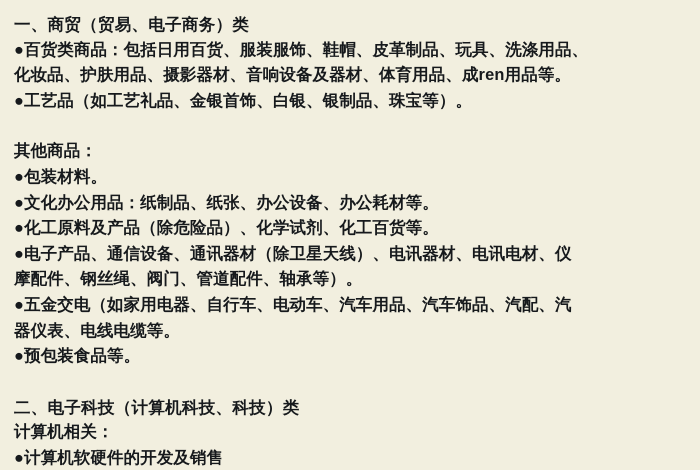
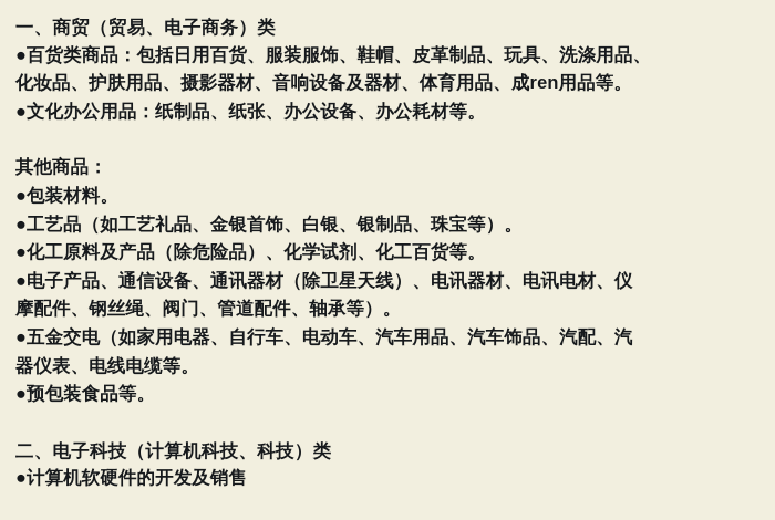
  一、商贸（贸易、电子商务）类
  ●百货类商品：包括日用百货、服装服饰、鞋帽、皮革制品、玩具、洗涤用品、
  化妆品、护肤用品、摄影器材、音响设备及器材、体育用品、成ren用品等。
- ●工艺品（如工艺礼品、金银首饰、白银、银制品、珠宝等）。
+ ●文化办公用品：纸制品、纸张、办公设备、办公耗材等。
  其他商品：
  ●包装材料。
- ●文化办公用品：纸制品、纸张、办公设备、办公耗材等。
+ ●工艺品（如工艺礼品、金银首饰、白银、银制品、珠宝等）。
  ●化工原料及产品（除危险品）、化学试剂、化工百货等。
  ●电子产品、通信设备、通讯器材（除卫星天线）、电讯器材、电讯电材、仪
  摩配件、钢丝绳、阀门、管道配件、轴承等）。
  ●五金交电（如家用电器、自行车、电动车、汽车用品、汽车饰品、汽配、汽
  器仪表、电线电缆等。
  ●预包装食品等。
  二、电子科技（计算机科技、科技）类
- 计算机相关：
  ●计算机软硬件的开发及销售
